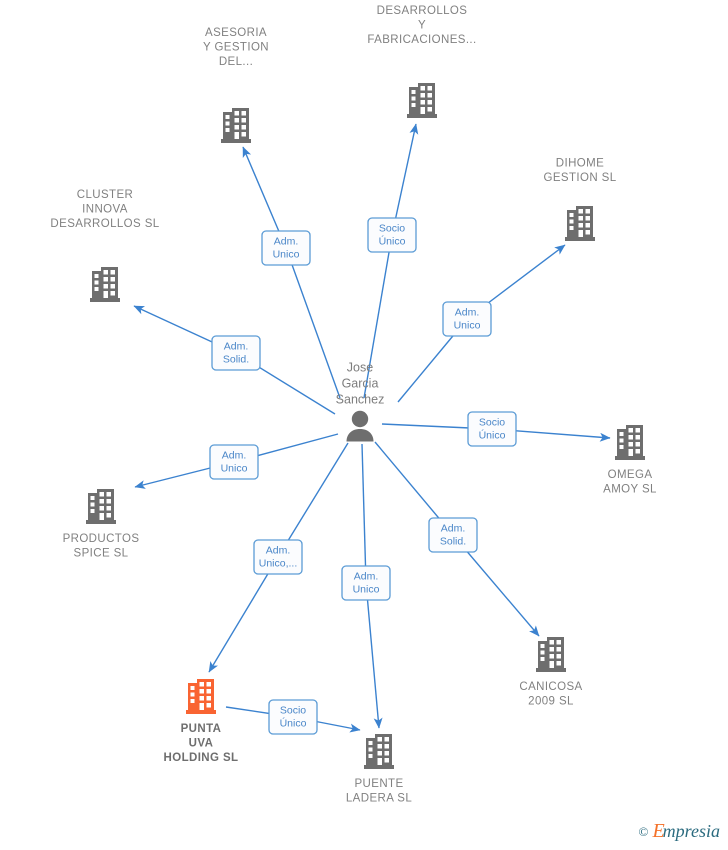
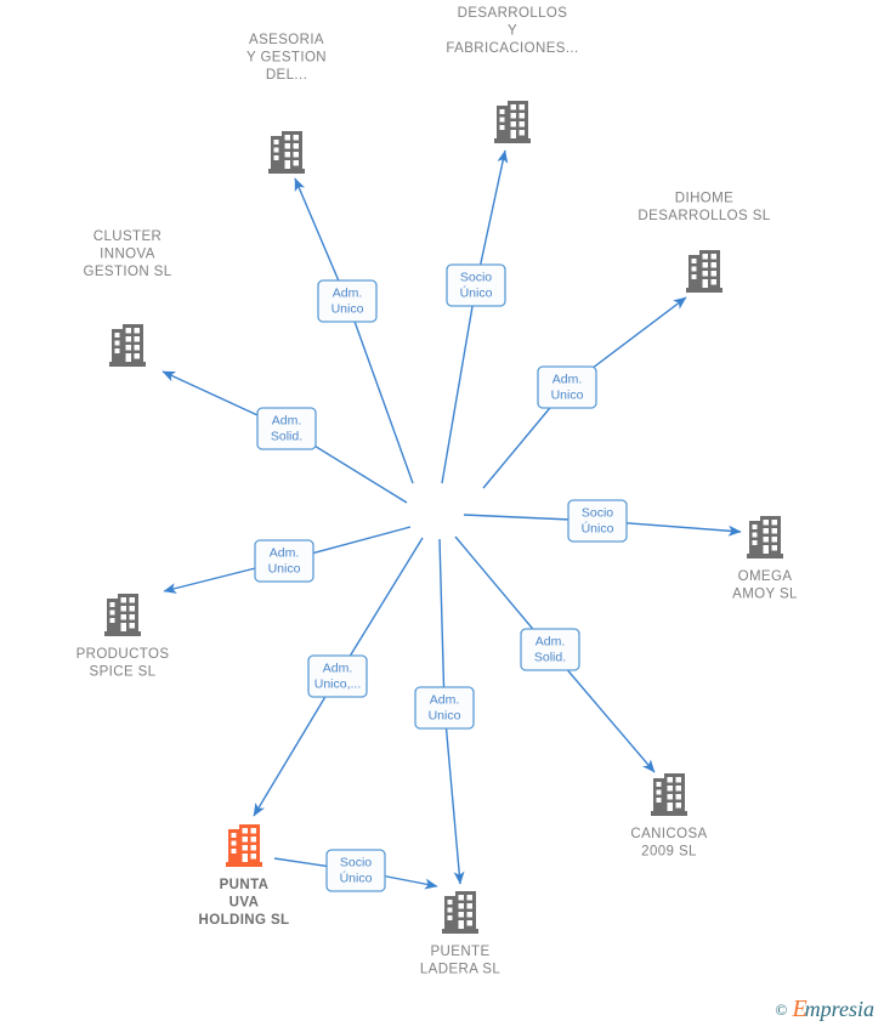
  ASESORIA
  Y GESTION
  DEL...
  DESARROLLOS
  Y
  FABRICACIONES...
  DIHOME
- GESTION SL
+ DESARROLLOS SL
  CLUSTER
  INNOVA
- DESARROLLOS SL
+ GESTION SL
  OMEGA
  AMOY SL
  PRODUCTOS
  SPICE SL
  CANICOSA
  2009 SL
  PUNTA
  UVA
  HOLDING SL
  PUENTE
  LADERA SL
- Jose
- Garcia
- Sanchez
  Adm.
  Unico
  Socio
  Único
  Adm.
  Unico
  Adm.
  Solid.
  Socio
  Único
  Adm.
  Unico
  Adm.
  Unico,...
  Adm.
  Unico
  Adm.
  Solid.
  Socio
  Único
  ©
  Empresia
